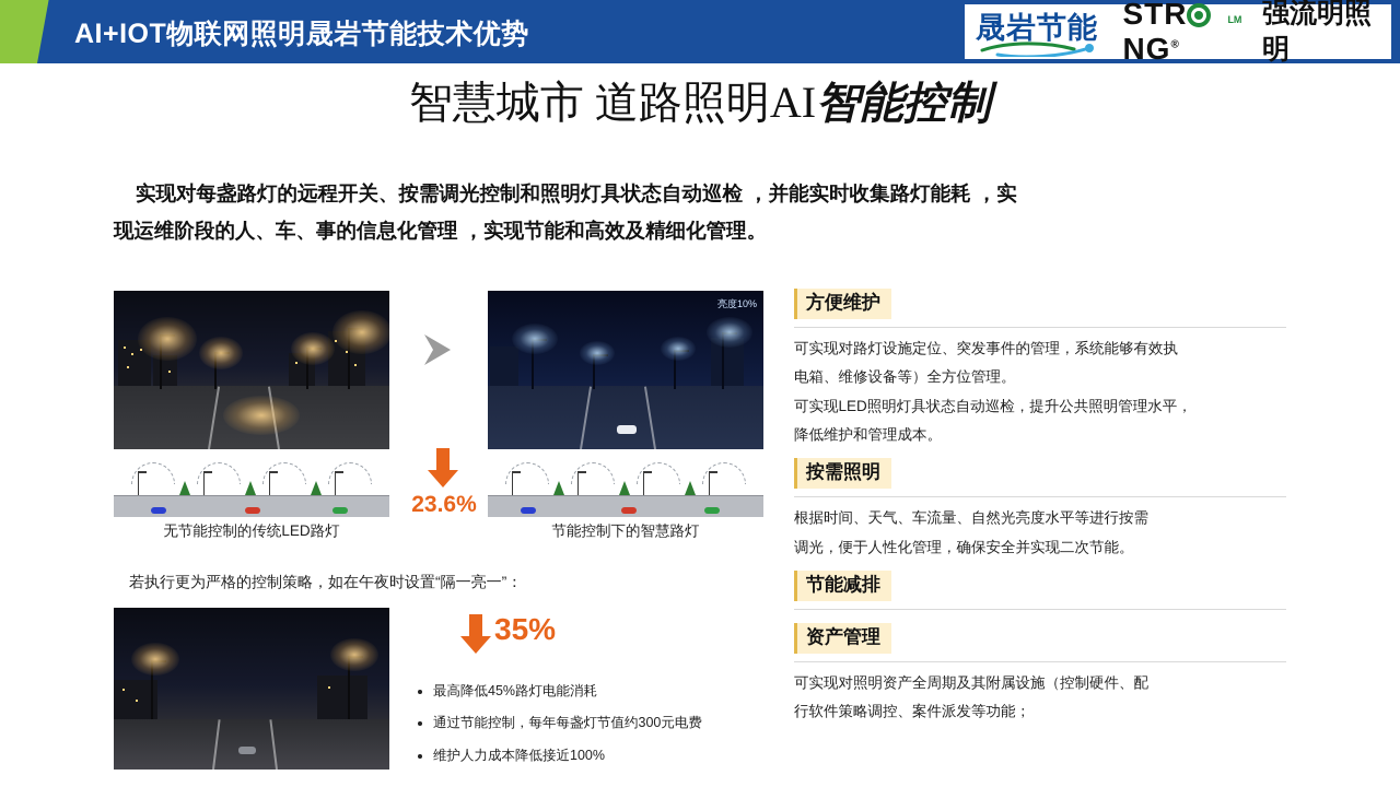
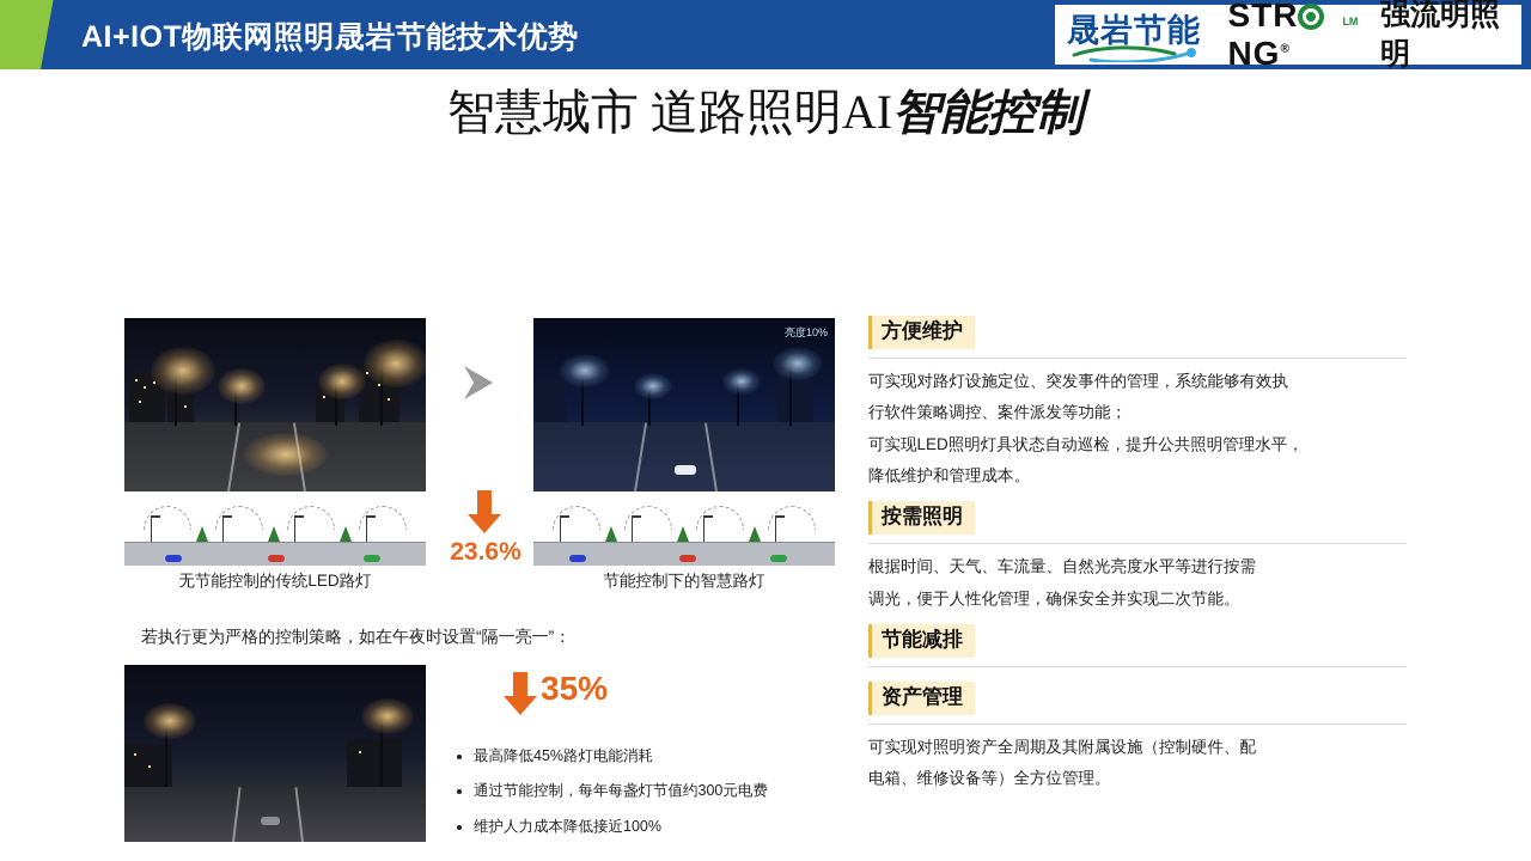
  AI+IOT物联网照明晟岩节能技术优势
  晟岩节能
  STRNG®
  LM
  强流明照明
  智慧城市 道路照明AI智能控制
- 实现对每盏路灯的远程开关、按需调光控制和照明灯具状态自动巡检 ，并能实时收集路灯能耗 ，实
- 现运维阶段的人、车、事的信息化管理 ，实现节能和高效及精细化管理。
  无节能控制的传统LED路灯
  亮度10%
  节能控制下的智慧路灯
  23.6%
  若执行更为严格的控制策略，如在午夜时设置“隔一亮一”：
  35%
  最高降低45%路灯电能消耗
  通过节能控制，每年每盏灯节值约300元电费
  维护人力成本降低接近100%
  方便维护
  可实现对路灯设施定位、突发事件的管理，系统能够有效执
- 电箱、维修设备等）全方位管理。
+ 行软件策略调控、案件派发等功能；
  可实现LED照明灯具状态自动巡检，提升公共照明管理水平，
  降低维护和管理成本。
  按需照明
  根据时间、天气、车流量、自然光亮度水平等进行按需
  调光，便于人性化管理，确保安全并实现二次节能。
  节能减排
  资产管理
  可实现对照明资产全周期及其附属设施（控制硬件、配
- 行软件策略调控、案件派发等功能；
+ 电箱、维修设备等）全方位管理。
